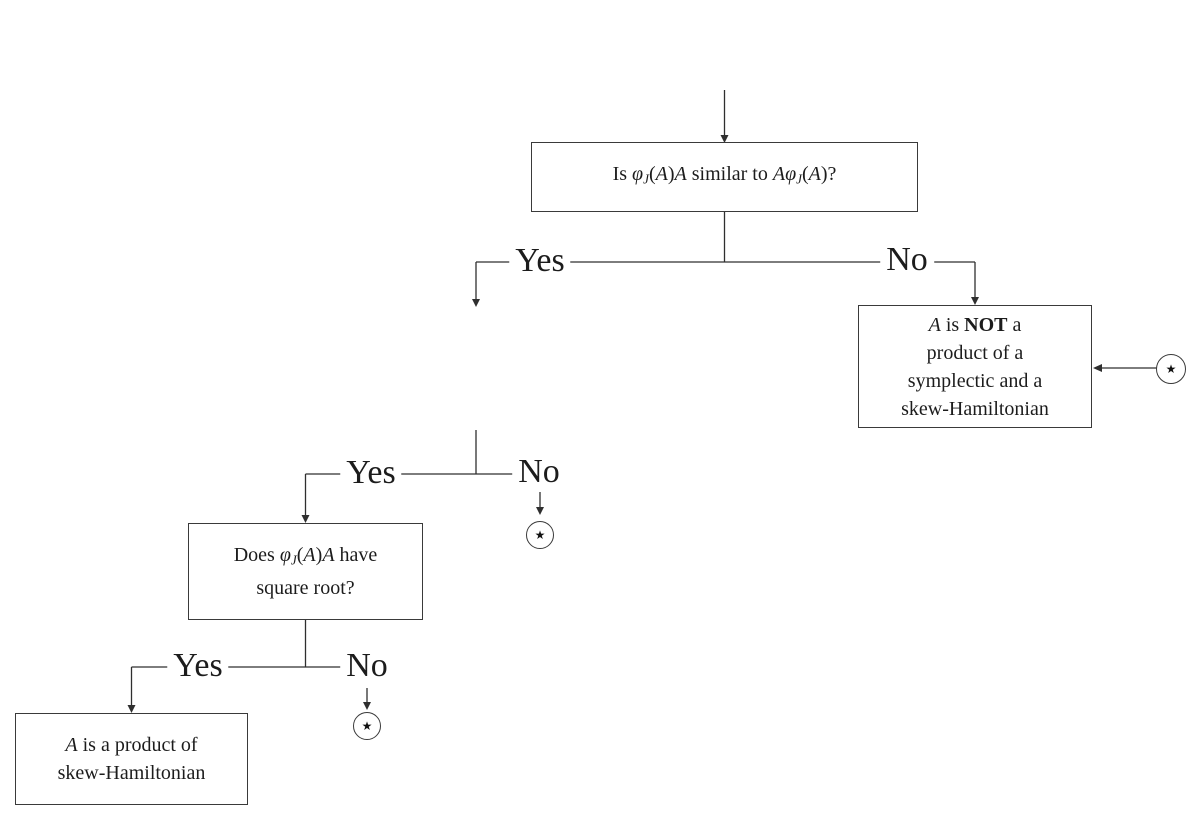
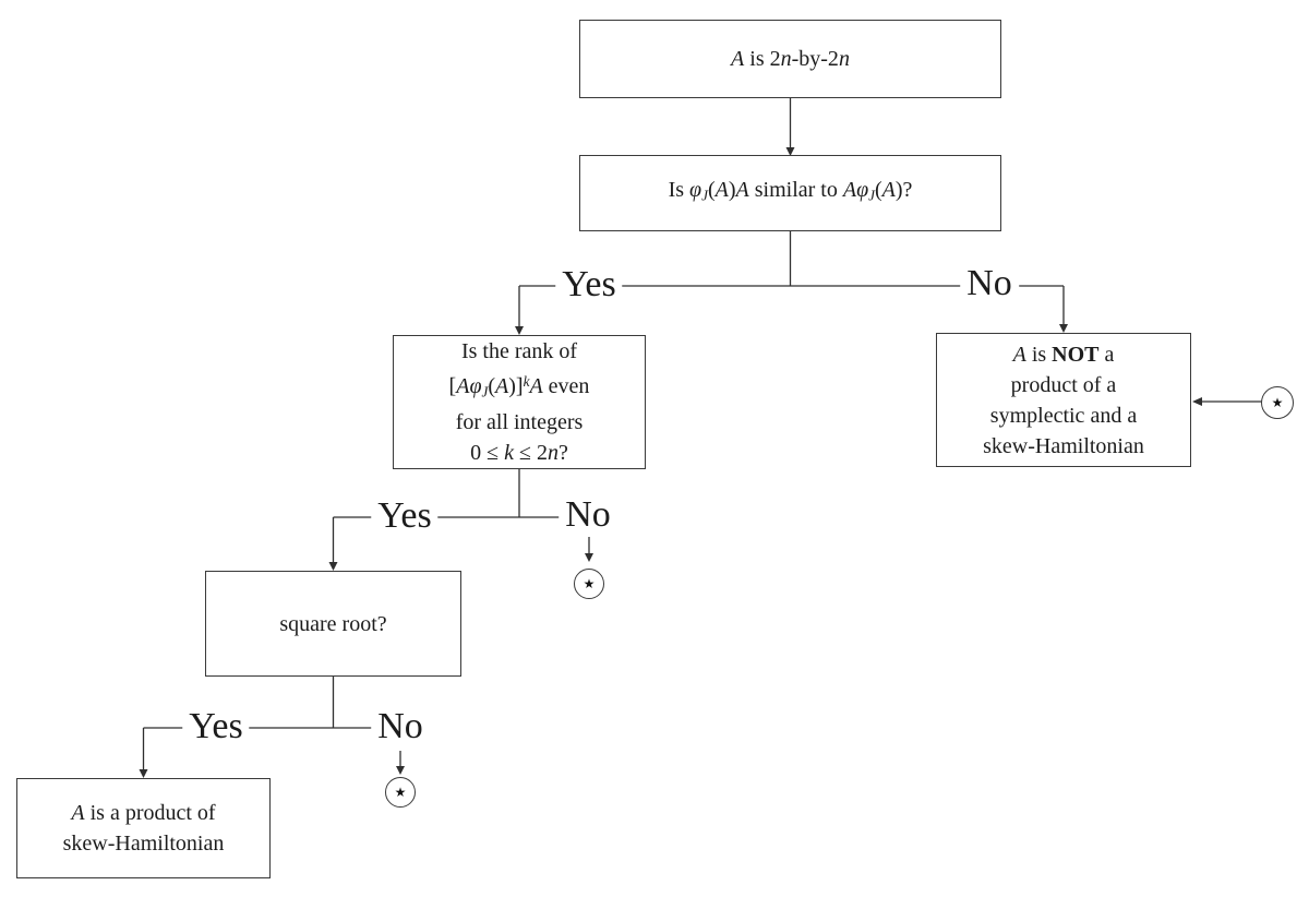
+ A is 2n-by-2n
  Is φJ(A)A similar to AφJ(A)?
+ Is the rank of
+ [AφJ(A)]kA even
+ for all integers
+ 0 ≤ k ≤ 2n?
  A is NOT a
  product of a
  symplectic and a
  skew-Hamiltonian
- Does φJ(A)A have
  square root?
  A is a product of
  skew-Hamiltonian
  Yes
  No
  Yes
  No
  Yes
  No
  ★
  ★
  ★
